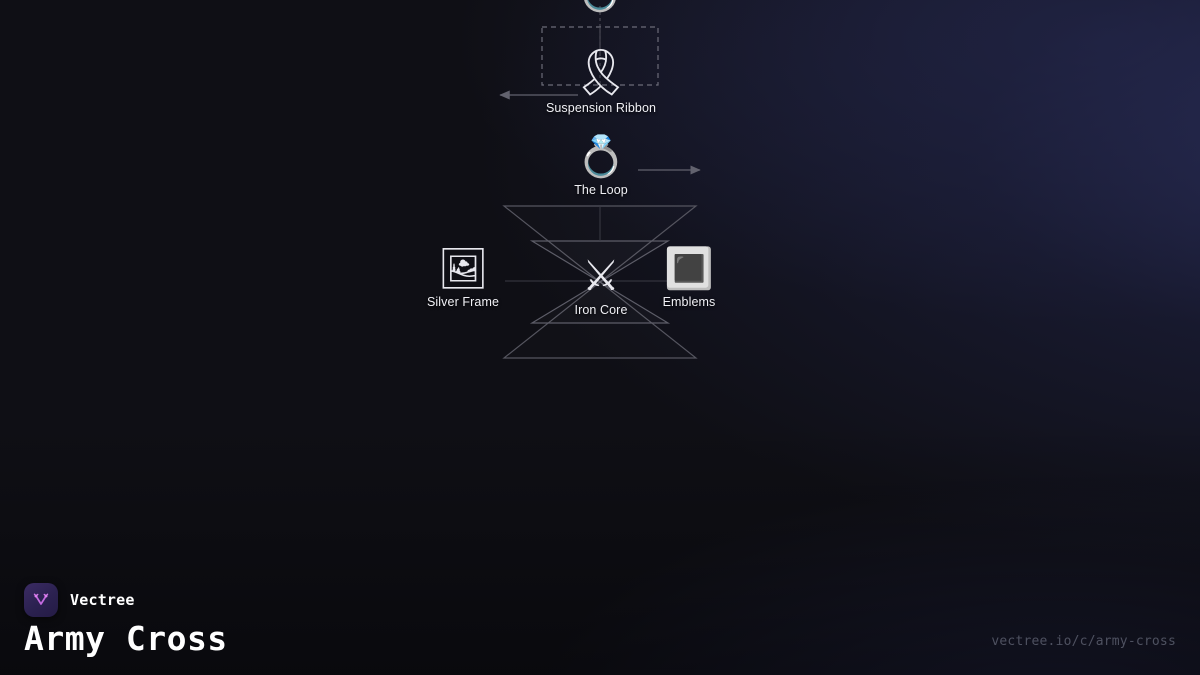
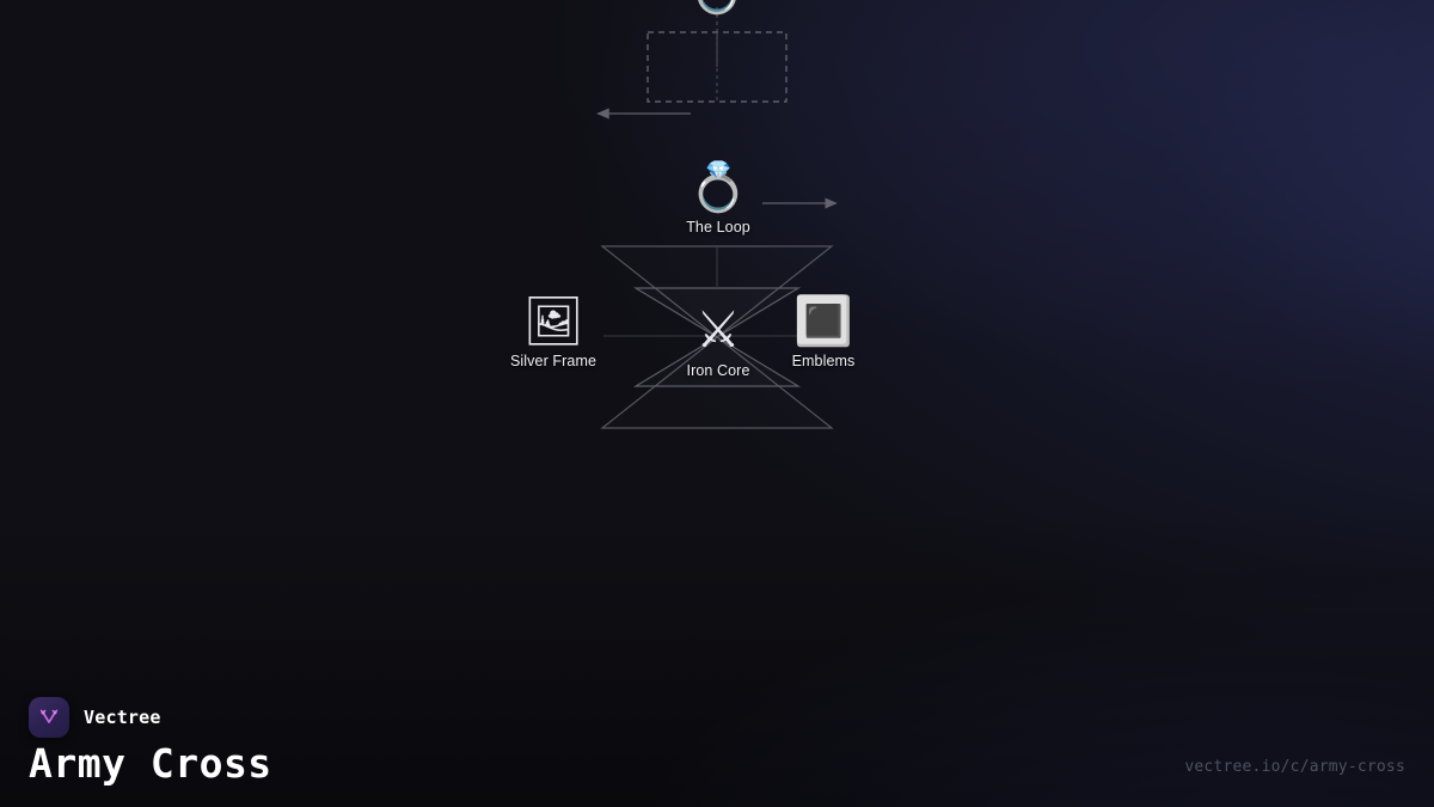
- 🎗
- Suspension Ribbon
  💍
  The Loop
  🖼
  Silver Frame
  ⚔
  Iron Core
  🔳
  Emblems
  Vectree
  Army Cross
  vectree.io/c/army-cross
